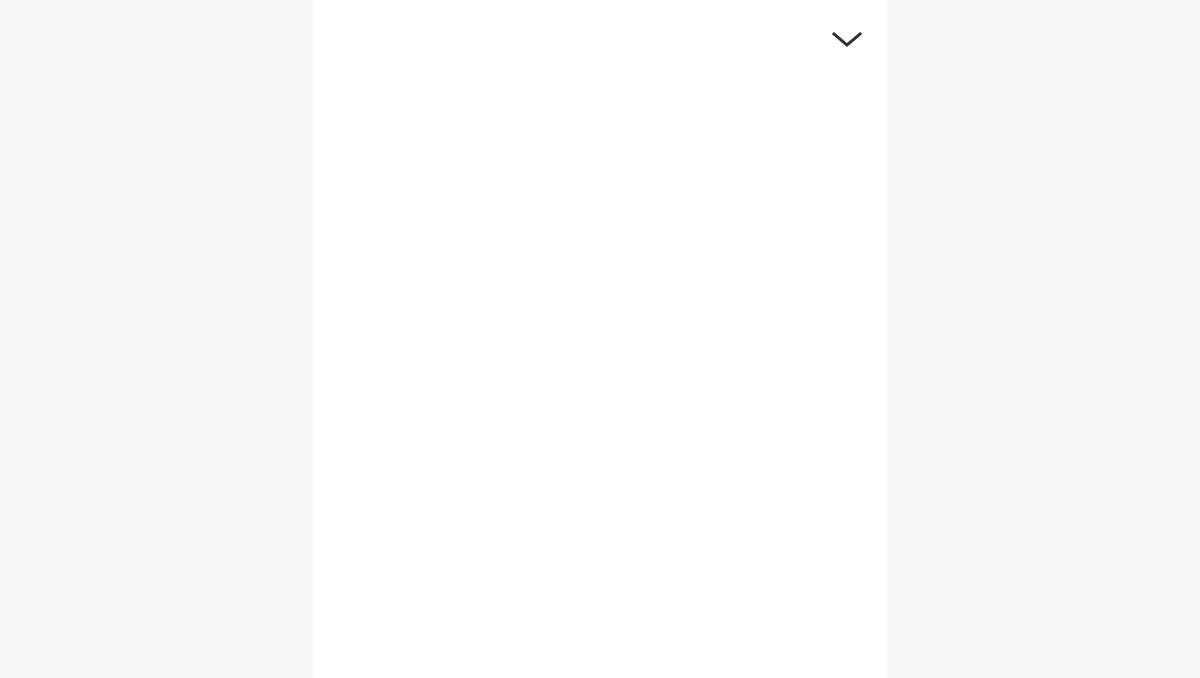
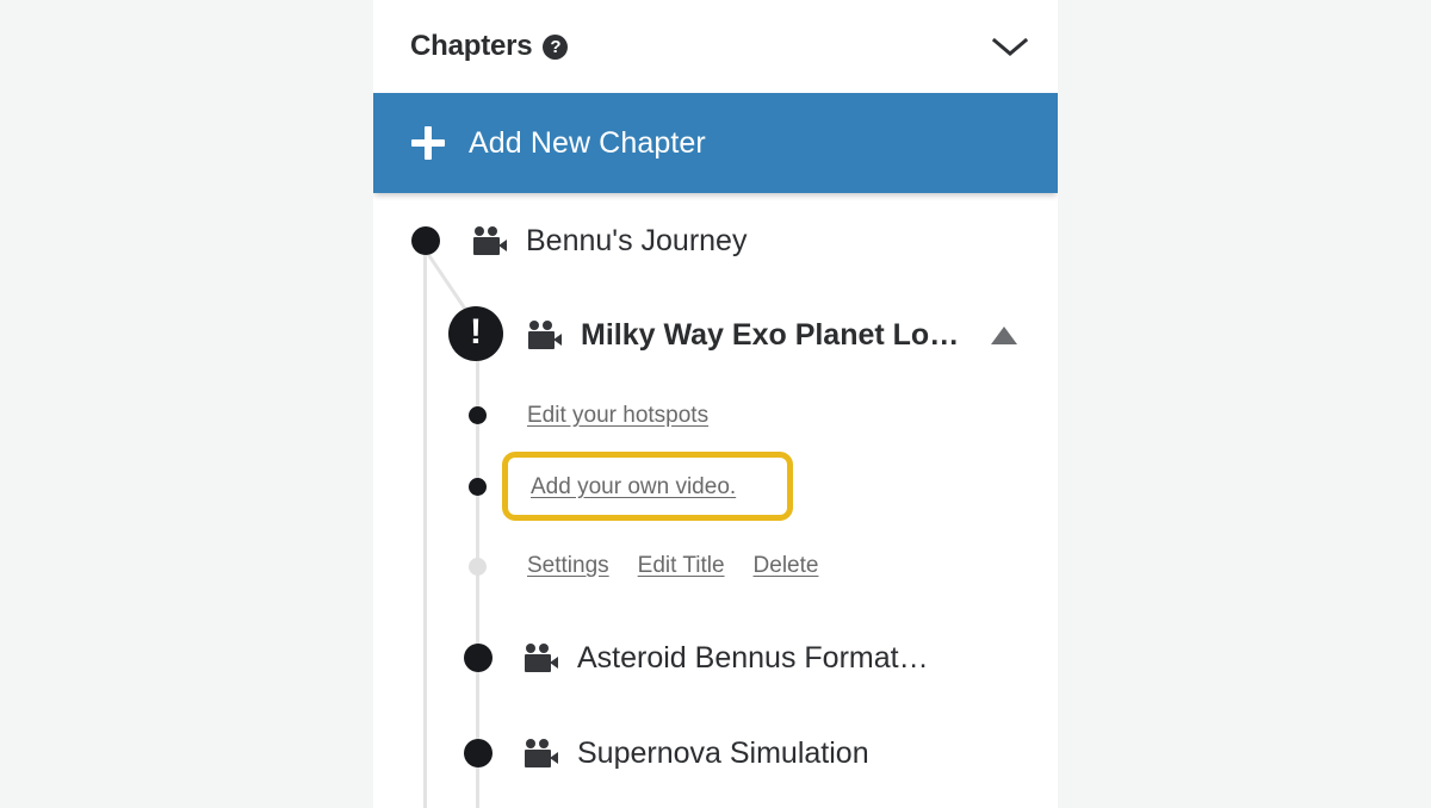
+ Chapters
+ ?
+ Add New Chapter
+ Bennu's Journey
+ !
+ Milky Way Exo Planet Lo…
+ Edit your hotspots
+ Add your own video.
+ Settings
+ Edit Title
+ Delete
+ Asteroid Bennus Format…
+ Supernova Simulation
